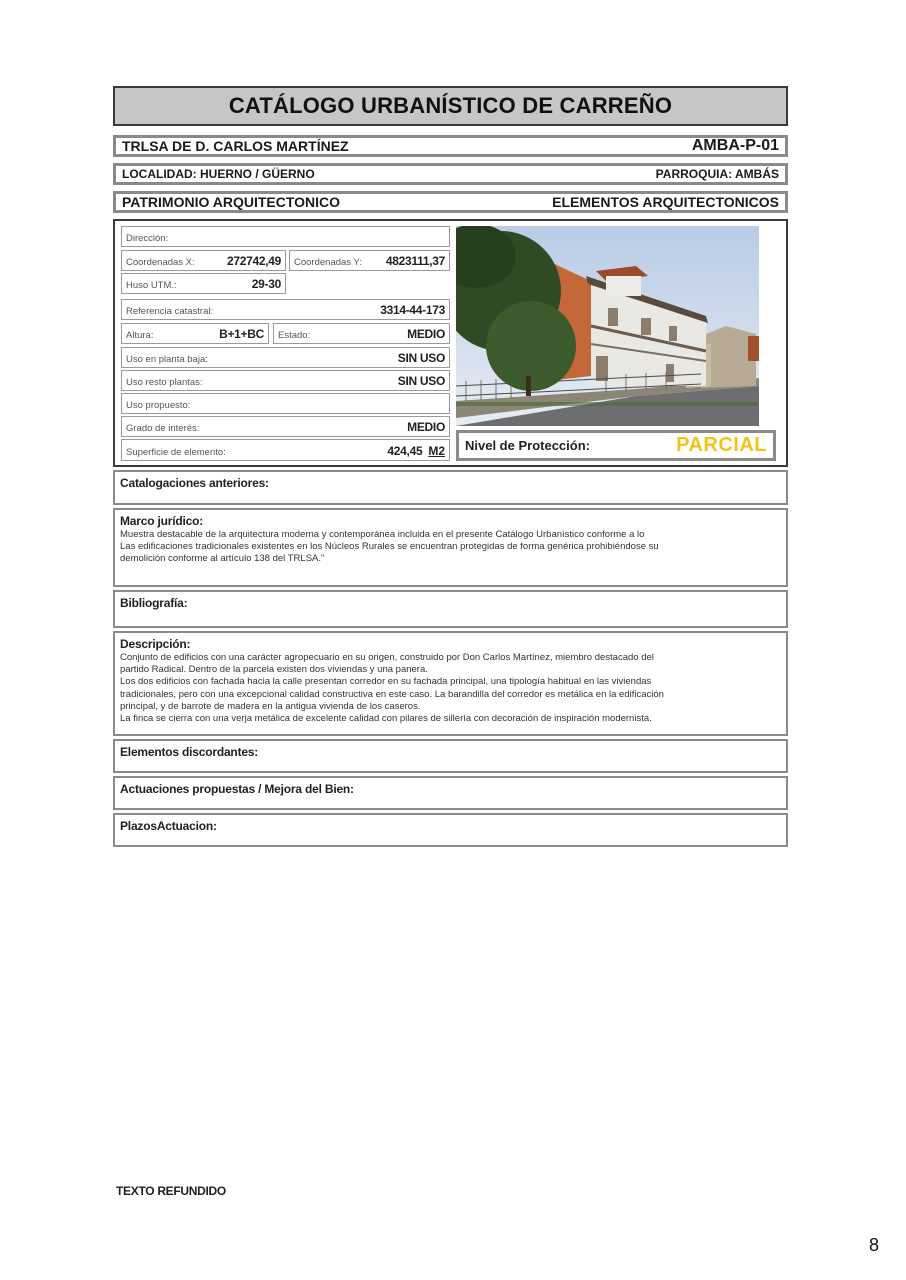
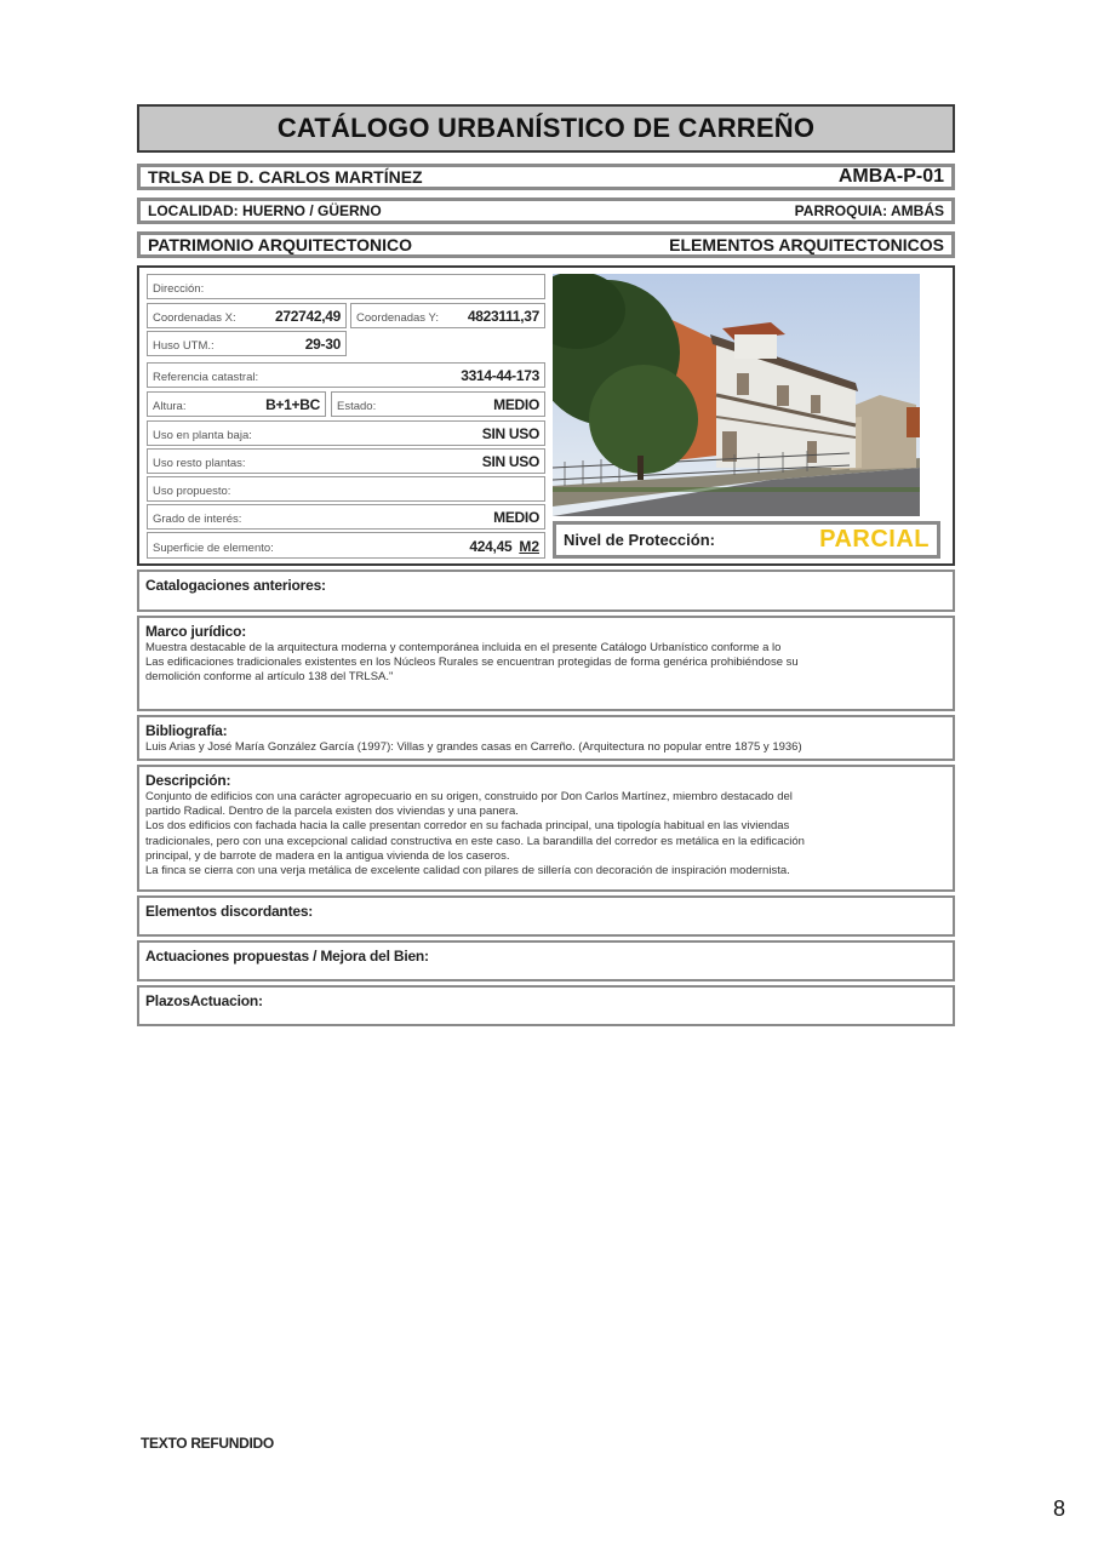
  CATÁLOGO URBANÍSTICO DE CARREÑO
  TRLSA DE D. CARLOS MARTÍNEZ
  AMBA-P-01
  LOCALIDAD: HUERNO / GÜERNO
  PARROQUIA: AMBÁS
  PATRIMONIO ARQUITECTONICO
  ELEMENTOS ARQUITECTONICOS
  Dirección:
  Coordenadas X:
  272742,49
  Coordenadas Y:
  4823111,37
  Huso UTM.:
  29-30
  Referencia catastral:
  3314-44-173
  Altura:
  B+1+BC
  Estado:
  MEDIO
  Uso en planta baja:
  SIN USO
  Uso resto plantas:
  SIN USO
  Uso propuesto:
  Grado de interés:
  MEDIO
  Superficie de elemento:
  424,45 M2
  Nivel de Protección:
  PARCIAL
  Catalogaciones anteriores:
  Marco jurídico:
  Muestra destacable de la arquitectura moderna y contemporánea incluida en el presente Catálogo Urbanístico conforme a lo
  Las edificaciones tradicionales existentes en los Núcleos Rurales se encuentran protegidas de forma genérica prohibiéndose su
  demolición conforme al artículo 138 del TRLSA."
  Bibliografía:
+ Luis Arias y José María González García (1997): Villas y grandes casas en Carreño. (Arquitectura no popular entre 1875 y 1936)
  Descripción:
  Conjunto de edificios con una carácter agropecuario en su origen, construido por Don Carlos Martínez, miembro destacado del
  partido Radical. Dentro de la parcela existen dos viviendas y una panera.
  Los dos edificios con fachada hacia la calle presentan corredor en su fachada principal, una tipología habitual en las viviendas
  tradicionales, pero con una excepcional calidad constructiva en este caso. La barandilla del corredor es metálica en la edificación
  principal, y de barrote de madera en la antigua vivienda de los caseros.
  La finca se cierra con una verja metálica de excelente calidad con pilares de sillería con decoración de inspiración modernista.
  Elementos discordantes:
  Actuaciones propuestas / Mejora del Bien:
  PlazosActuacion:
  TEXTO REFUNDIDO
  8
